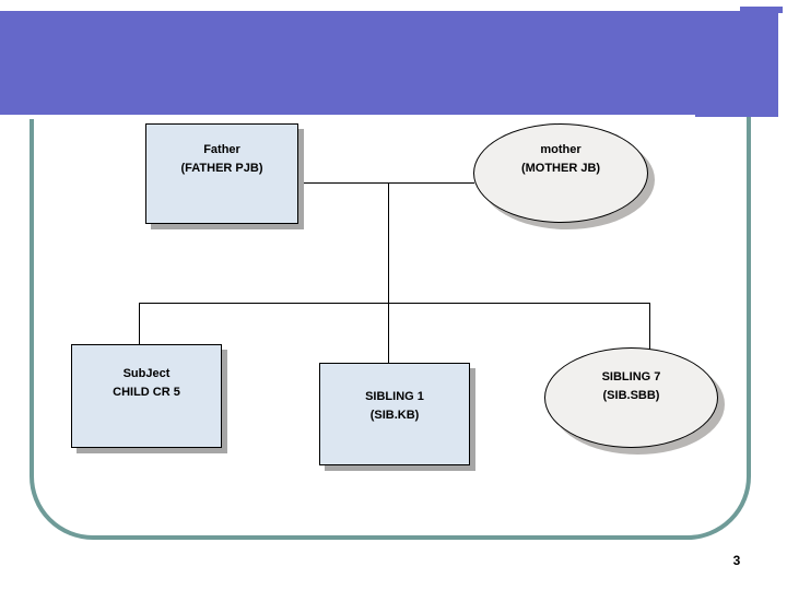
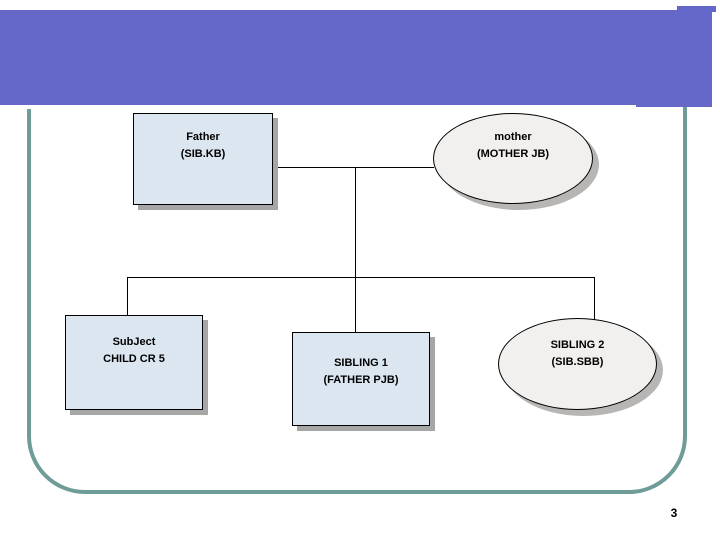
  Father
- (FATHER PJB)
+ (SIB.KB)
  mother
  (MOTHER JB)
  SubJect
  CHILD CR 5
  SIBLING 1
- (SIB.KB)
+ (FATHER PJB)
- SIBLING 7
+ SIBLING 2
  (SIB.SBB)
  3
